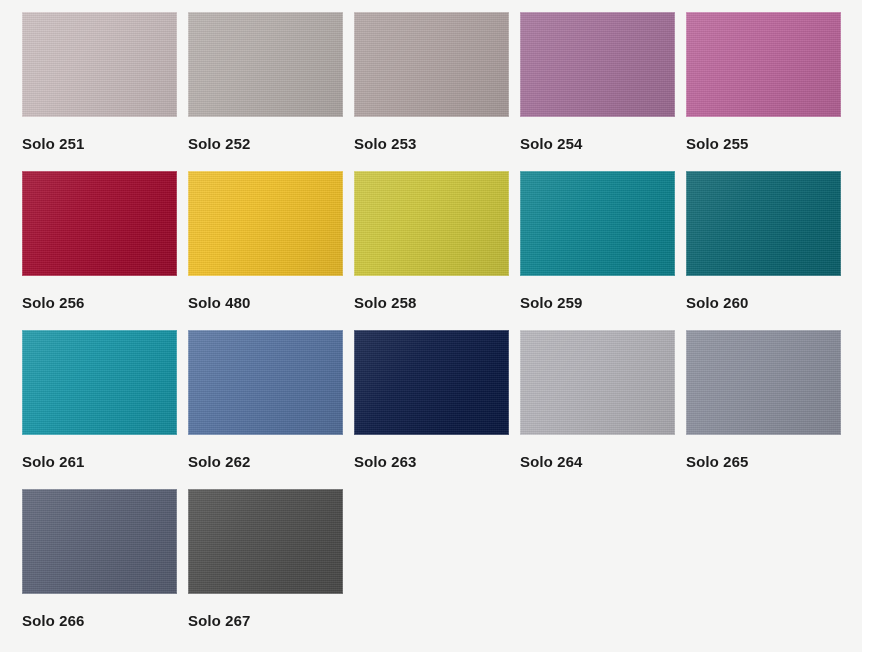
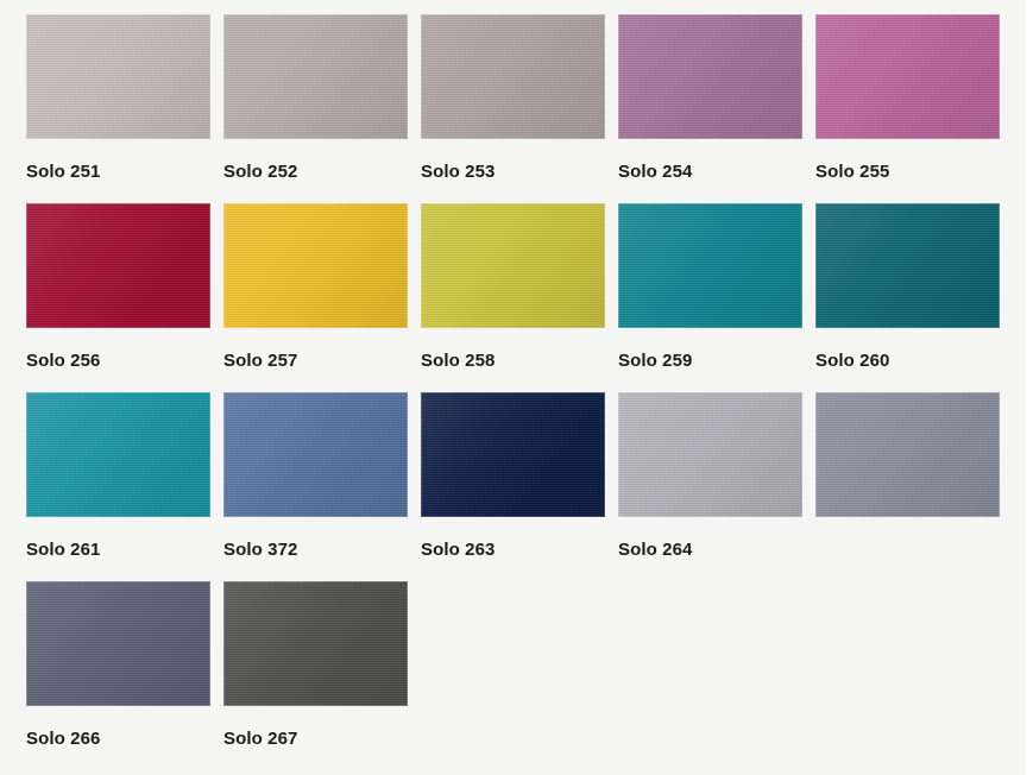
  Solo 251
  Solo 252
  Solo 253
  Solo 254
  Solo 255
  Solo 256
- Solo 480
+ Solo 257
  Solo 258
  Solo 259
  Solo 260
  Solo 261
- Solo 262
+ Solo 372
  Solo 263
  Solo 264
- Solo 265
  Solo 266
  Solo 267
